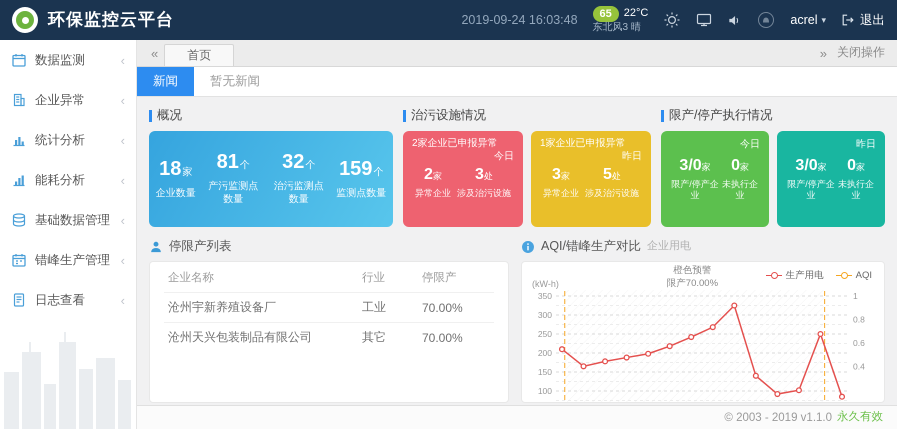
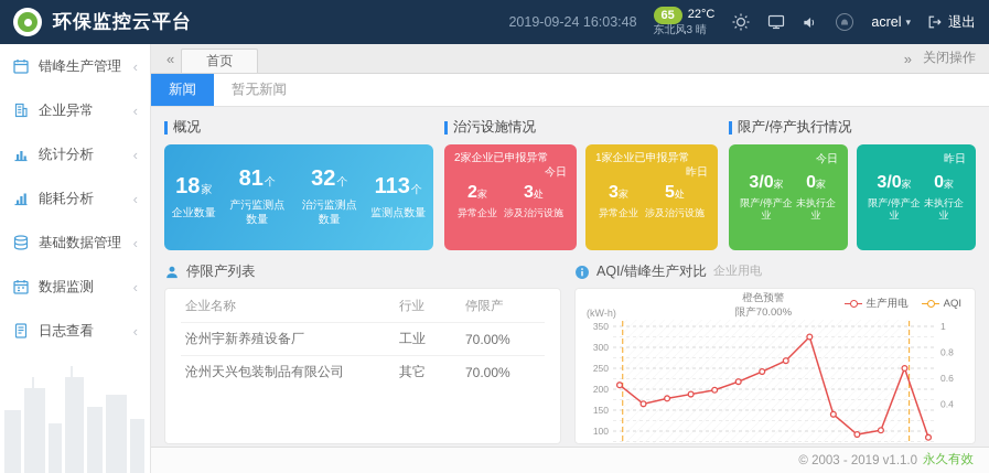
  环保监控云平台
  2019-09-24 16:03:48
  65
  22°C
  东北风3 晴
  acrel
  ▾
  退出
- 数据监测
+ 错峰生产管理
  ‹
  企业异常
  ‹
  统计分析
  ‹
  能耗分析
  ‹
  基础数据管理
  ‹
- 错峰生产管理
+ 数据监测
  ‹
  日志查看
  ‹
  «
  首页
  »
  关闭操作
  新闻
  暂无新闻
  概况
  18家
  企业数量
  81个
  产污监测点数量
  32个
  治污监测点数量
- 159个
+ 113个
  监测点数量
  治污设施情况
  2家企业已申报异常
  今日
  2家
  异常企业
  3处
  涉及治污设施
  1家企业已申报异常
  昨日
  3家
  异常企业
  5处
  涉及治污设施
  限产/停产执行情况
  今日
  3/0家
  限产/停产企业
  0家
  未执行企业
  昨日
  3/0家
  限产/停产企业
  0家
  未执行企业
  停限产列表
  企业名称	行业	停限产
  沧州宇新养殖设备厂	工业	70.00%
  沧州天兴包装制品有限公司	其它	70.00%
  AQI/错峰生产对比
  企业用电
  (kW-h)
  橙色预警
  限产70.00%
  生产用电
  AQI
  350
  300
  250
  200
  150
  100
  1
  0.8
  0.6
  0.4
  © 2003 - 2019 v1.1.0
  永久有效
